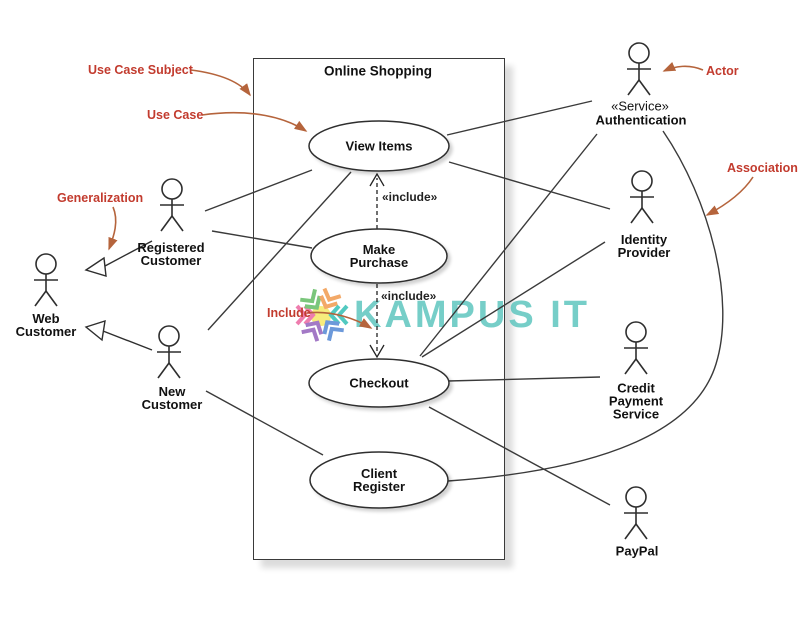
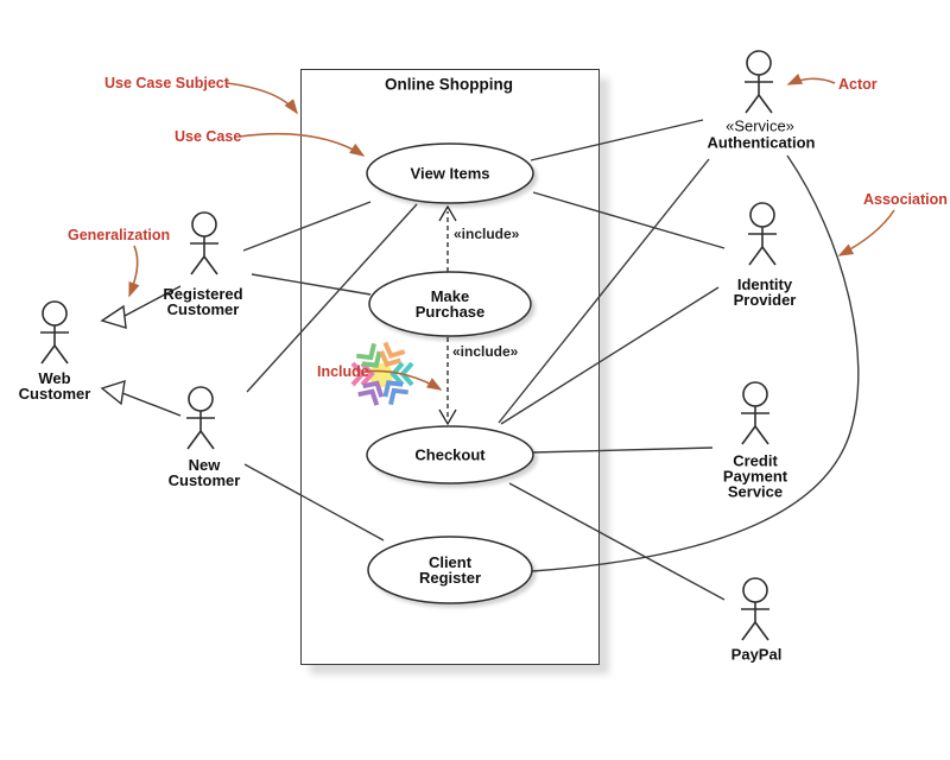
- KAMPUS IT
  Online Shopping
  View Items
  Make
  Purchase
  Checkout
  Client
  Register
  Registered
  Customer
  Web
  Customer
  New
  Customer
  «Service»
  Authentication
  Identity
  Provider
  Credit
  Payment
  Service
  PayPal
  «include»
  «include»
  Use Case Subject
  Use Case
  Generalization
  Actor
  Association
  Include
